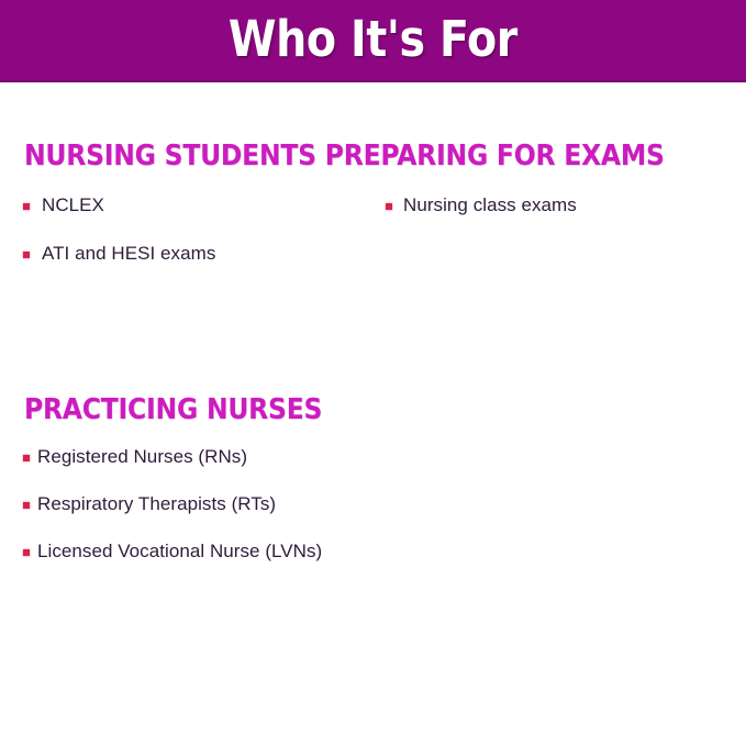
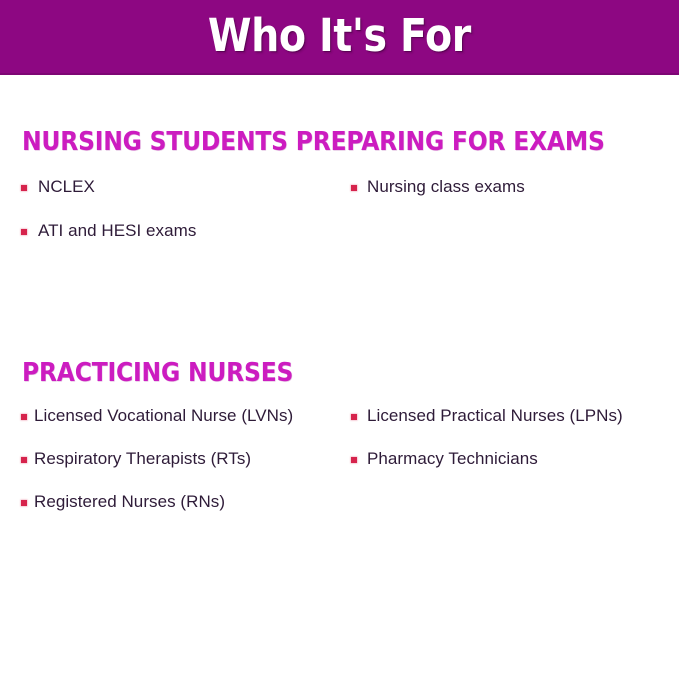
  Who It's For
  NURSING STUDENTS PREPARING FOR EXAMS
  NCLEX
  ATI and HESI exams
  Nursing class exams
  PRACTICING NURSES
- Registered Nurses (RNs)
+ Licensed Vocational Nurse (LVNs)
  Respiratory Therapists (RTs)
- Licensed Vocational Nurse (LVNs)
+ Registered Nurses (RNs)
+ Licensed Practical Nurses (LPNs)
+ Pharmacy Technicians
